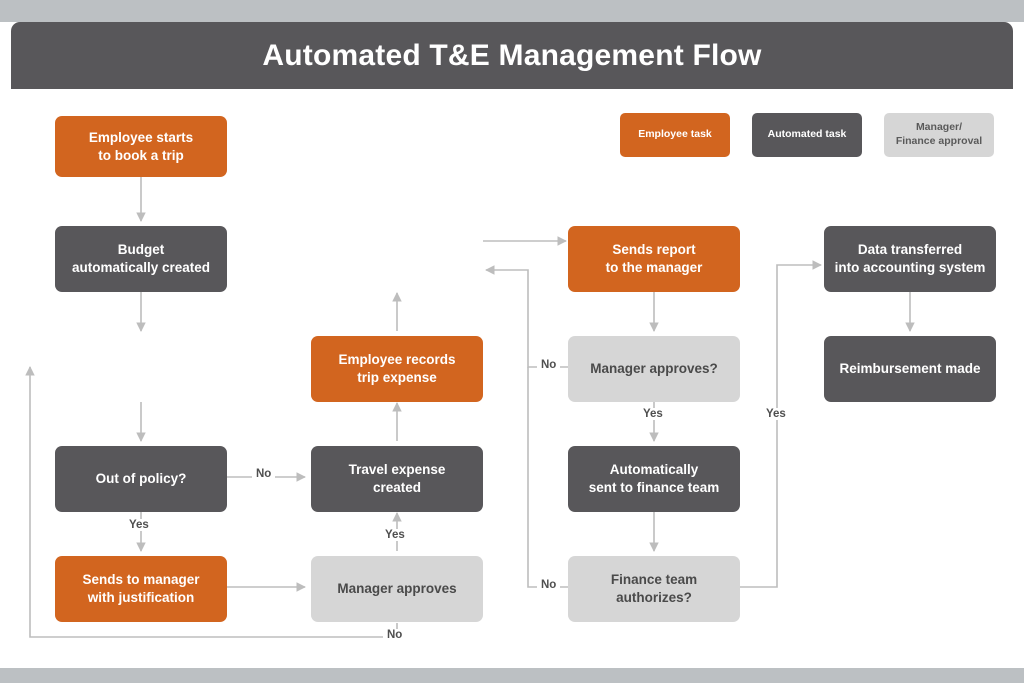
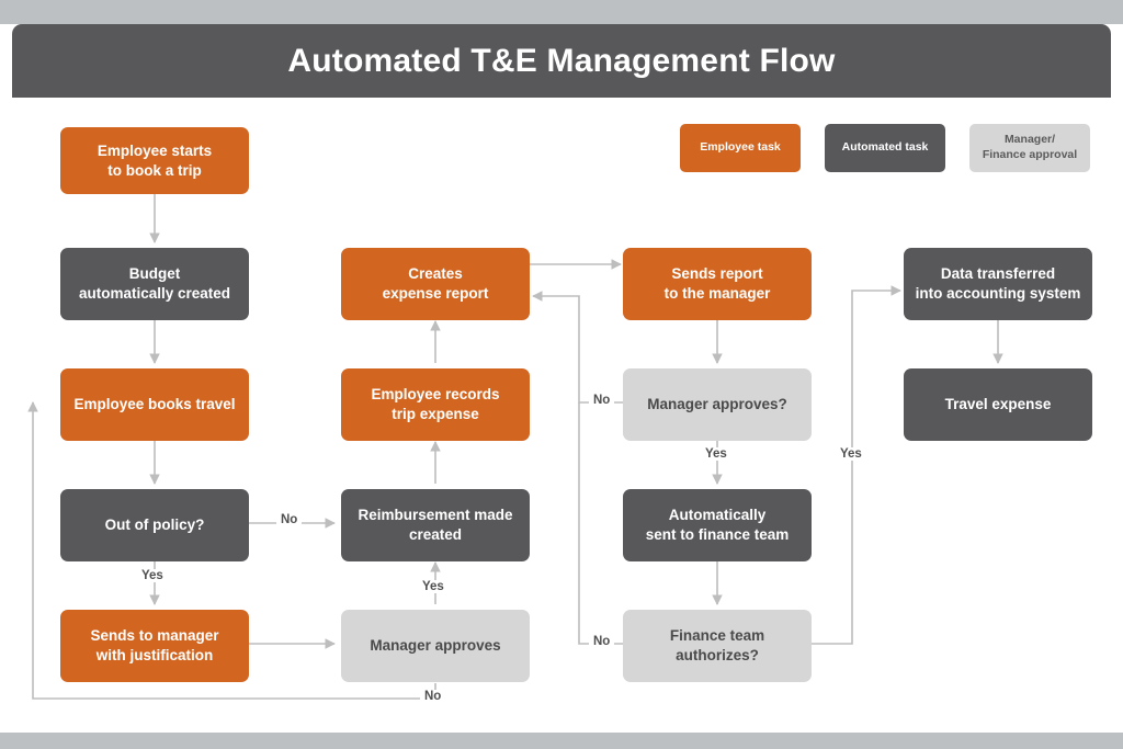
  Automated T&E Management Flow
  Employee task
  Automated task
  Manager/
  Finance approval
  No
  Yes
  Yes
  No
  No
  Yes
  No
  Yes
  Employee starts
  to book a trip
  Budget
  automatically created
+ Employee books travel
  Out of policy?
  Sends to manager
  with justification
+ Creates
+ expense report
  Employee records
  trip expense
- Travel expense
+ Reimbursement made
  created
  Manager approves
  Sends report
  to the manager
  Manager approves?
  Automatically
  sent to finance team
  Finance team
  authorizes?
  Data transferred
  into accounting system
- Reimbursement made
+ Travel expense
